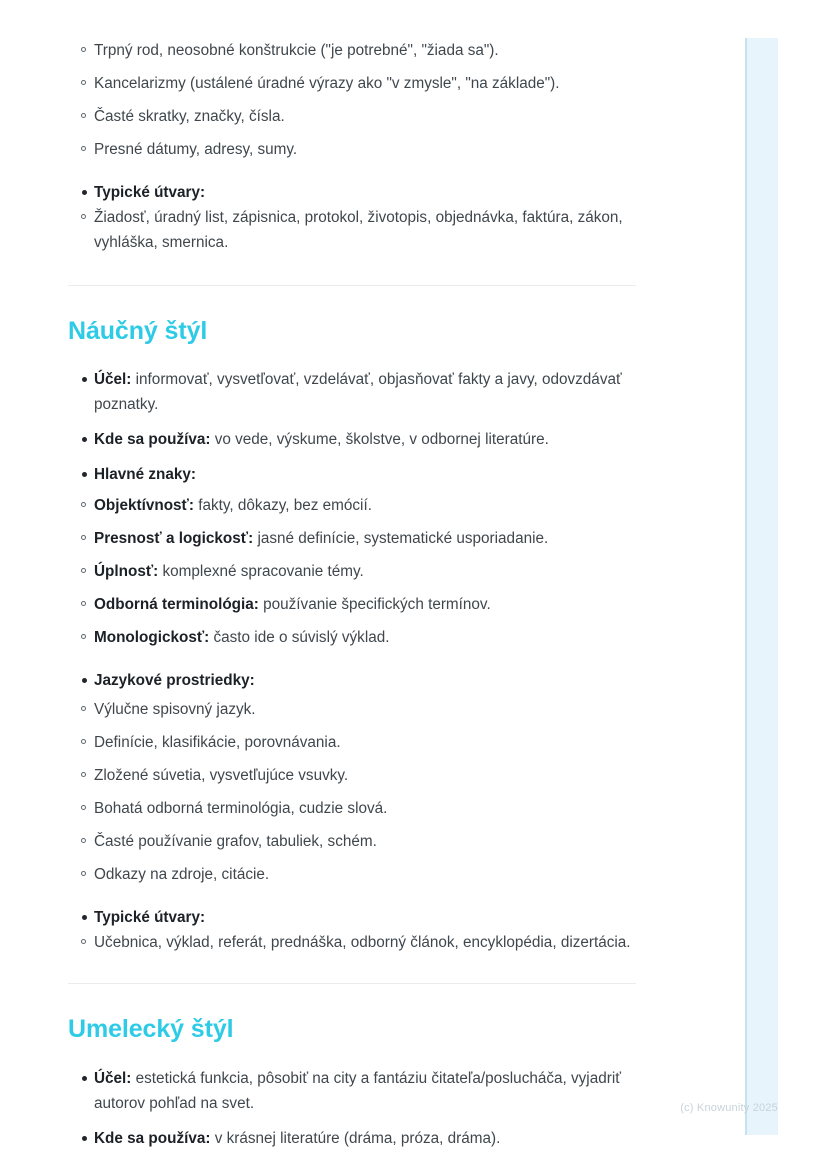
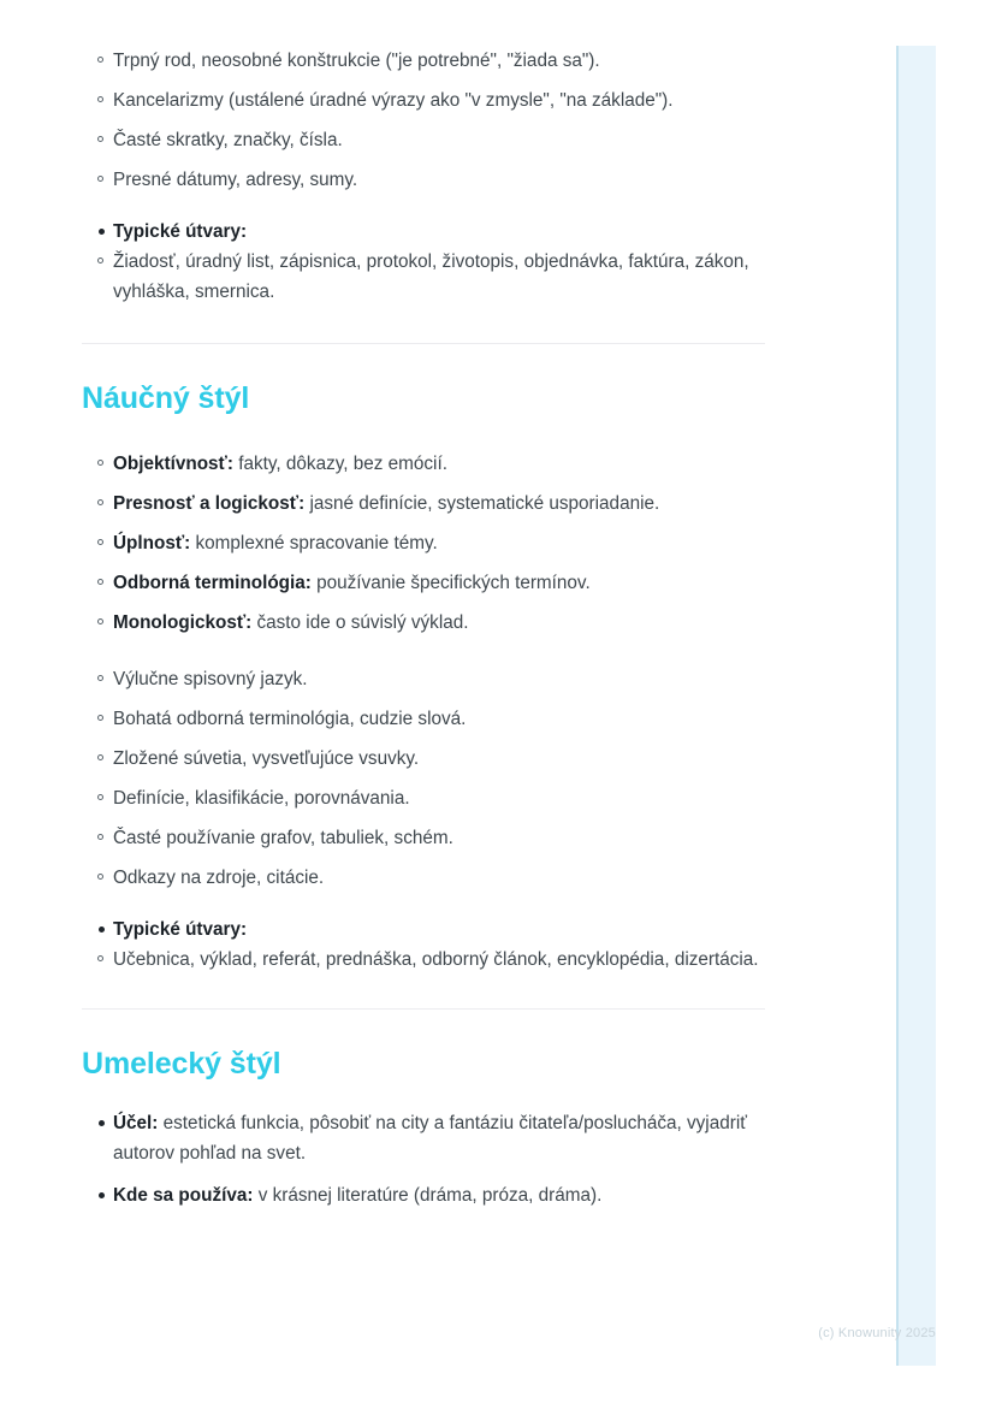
  Trpný rod, neosobné konštrukcie ("je potrebné", "žiada sa").
  Kancelarizmy (ustálené úradné výrazy ako "v zmysle", "na základe").
  Časté skratky, značky, čísla.
  Presné dátumy, adresy, sumy.
  Typické útvary:
  Žiadosť, úradný list, zápisnica, protokol, životopis, objednávka, faktúra, zákon, vyhláška, smernica.
  Náučný štýl
- Účel: informovať, vysvetľovať, vzdelávať, objasňovať fakty a javy, odovzdávať poznatky.
- Kde sa používa: vo vede, výskume, školstve, v odbornej literatúre.
- Hlavné znaky:
  Objektívnosť: fakty, dôkazy, bez emócií.
  Presnosť a logickosť: jasné definície, systematické usporiadanie.
  Úplnosť: komplexné spracovanie témy.
  Odborná terminológia: používanie špecifických termínov.
  Monologickosť: často ide o súvislý výklad.
- Jazykové prostriedky:
  Výlučne spisovný jazyk.
- Definície, klasifikácie, porovnávania.
+ Bohatá odborná terminológia, cudzie slová.
  Zložené súvetia, vysvetľujúce vsuvky.
- Bohatá odborná terminológia, cudzie slová.
+ Definície, klasifikácie, porovnávania.
  Časté používanie grafov, tabuliek, schém.
  Odkazy na zdroje, citácie.
  Typické útvary:
  Učebnica, výklad, referát, prednáška, odborný článok, encyklopédia, dizertácia.
  Umelecký štýl
  Účel: estetická funkcia, pôsobiť na city a fantáziu čitateľa/poslucháča, vyjadriť autorov pohľad na svet.
  Kde sa používa: v krásnej literatúre (dráma, próza, dráma).
  (c) Knowunity 2025
